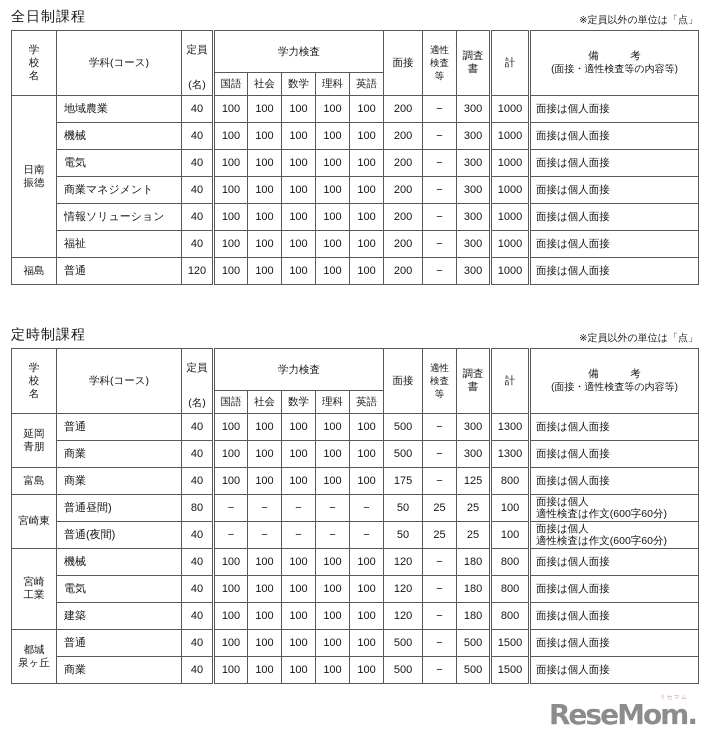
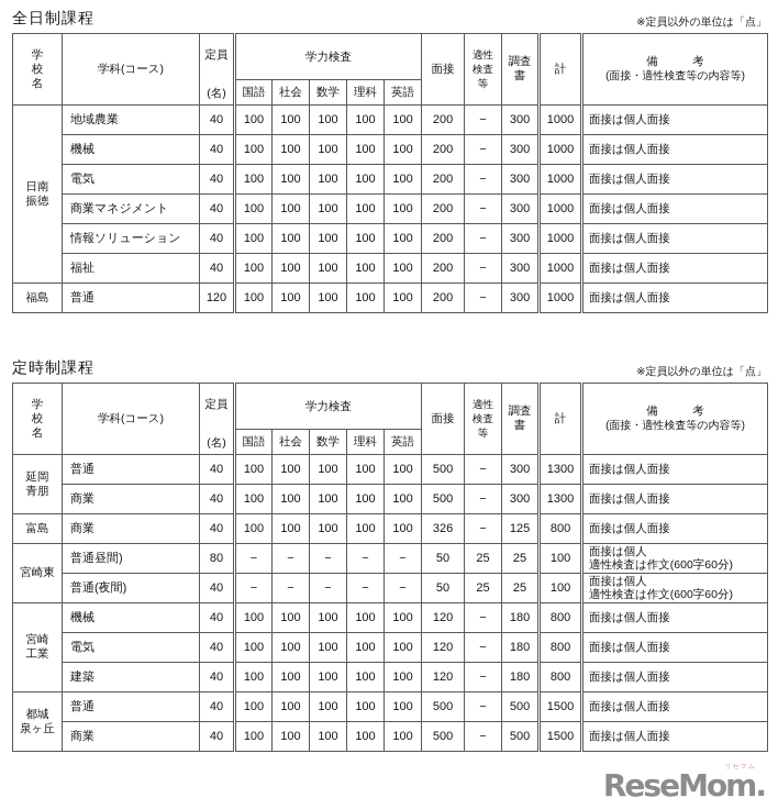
  全日制課程
  ※定員以外の単位は「点」
  学校名	学科(コース)	定員(名)	学力検査	面接	適性検査等	調査書	計	備 考(面接・適性検査等の内容等)
  国語	社会	数学	理科	英語
  日南振徳	地域農業	40	100	100	100	100	100	200	−	300	1000	面接は個人面接
  機械	40	100	100	100	100	100	200	−	300	1000	面接は個人面接
  電気	40	100	100	100	100	100	200	−	300	1000	面接は個人面接
  商業マネジメント	40	100	100	100	100	100	200	−	300	1000	面接は個人面接
  情報ソリューション	40	100	100	100	100	100	200	−	300	1000	面接は個人面接
  福祉	40	100	100	100	100	100	200	−	300	1000	面接は個人面接
  福島	普通	120	100	100	100	100	100	200	−	300	1000	面接は個人面接
  定時制課程
  ※定員以外の単位は「点」
  学校名	学科(コース)	定員(名)	学力検査	面接	適性検査等	調査書	計	備 考(面接・適性検査等の内容等)
  国語	社会	数学	理科	英語
  延岡青朋	普通	40	100	100	100	100	100	500	−	300	1300	面接は個人面接
  商業	40	100	100	100	100	100	500	−	300	1300	面接は個人面接
- 富島	商業	40	100	100	100	100	100	175	−	125	800	面接は個人面接
+ 富島	商業	40	100	100	100	100	100	326	−	125	800	面接は個人面接
  宮崎東	普通昼間)	80	−	−	−	−	−	50	25	25	100	面接は個人適性検査は作文(600字60分)
  普通(夜間)	40	−	−	−	−	−	50	25	25	100	面接は個人適性検査は作文(600字60分)
  宮崎工業	機械	40	100	100	100	100	100	120	−	180	800	面接は個人面接
  電気	40	100	100	100	100	100	120	−	180	800	面接は個人面接
  建築	40	100	100	100	100	100	120	−	180	800	面接は個人面接
  都城泉ヶ丘	普通	40	100	100	100	100	100	500	−	500	1500	面接は個人面接
  商業	40	100	100	100	100	100	500	−	500	1500	面接は個人面接
  ReseMom.
